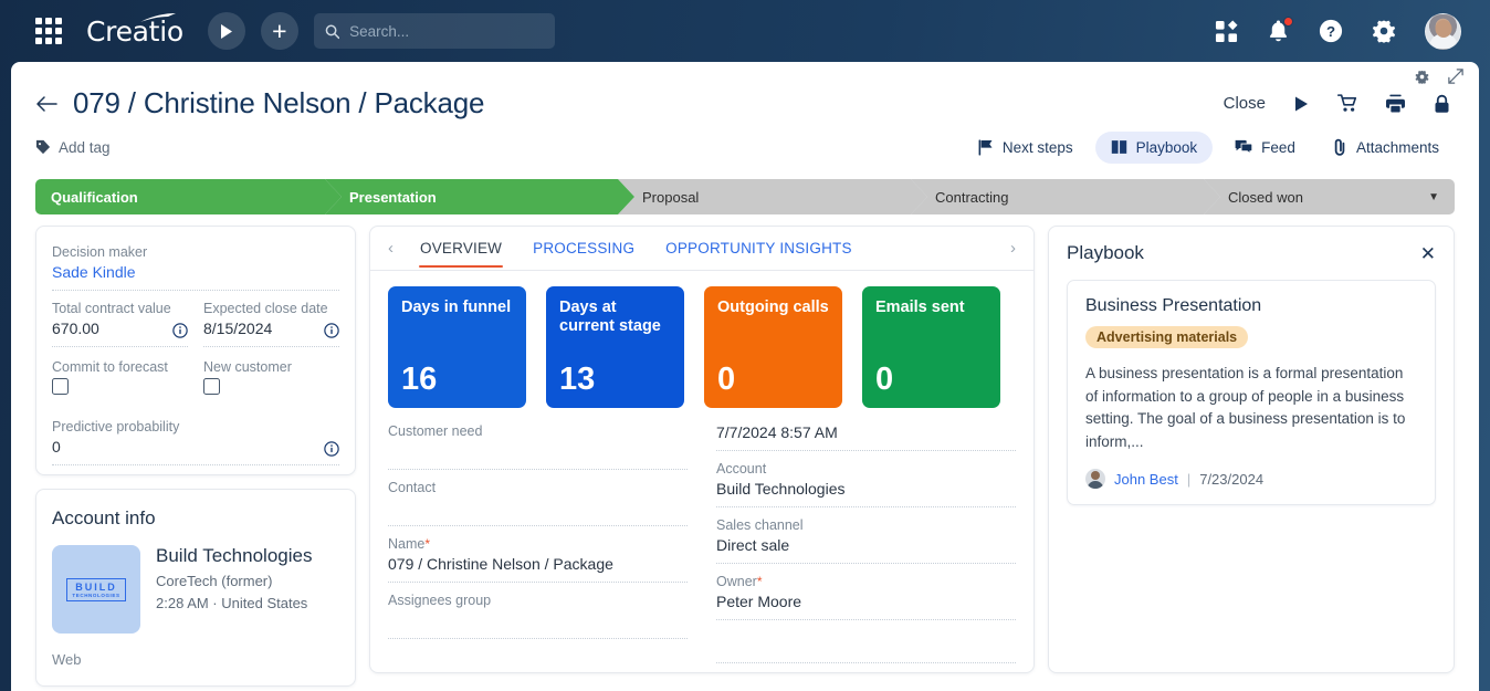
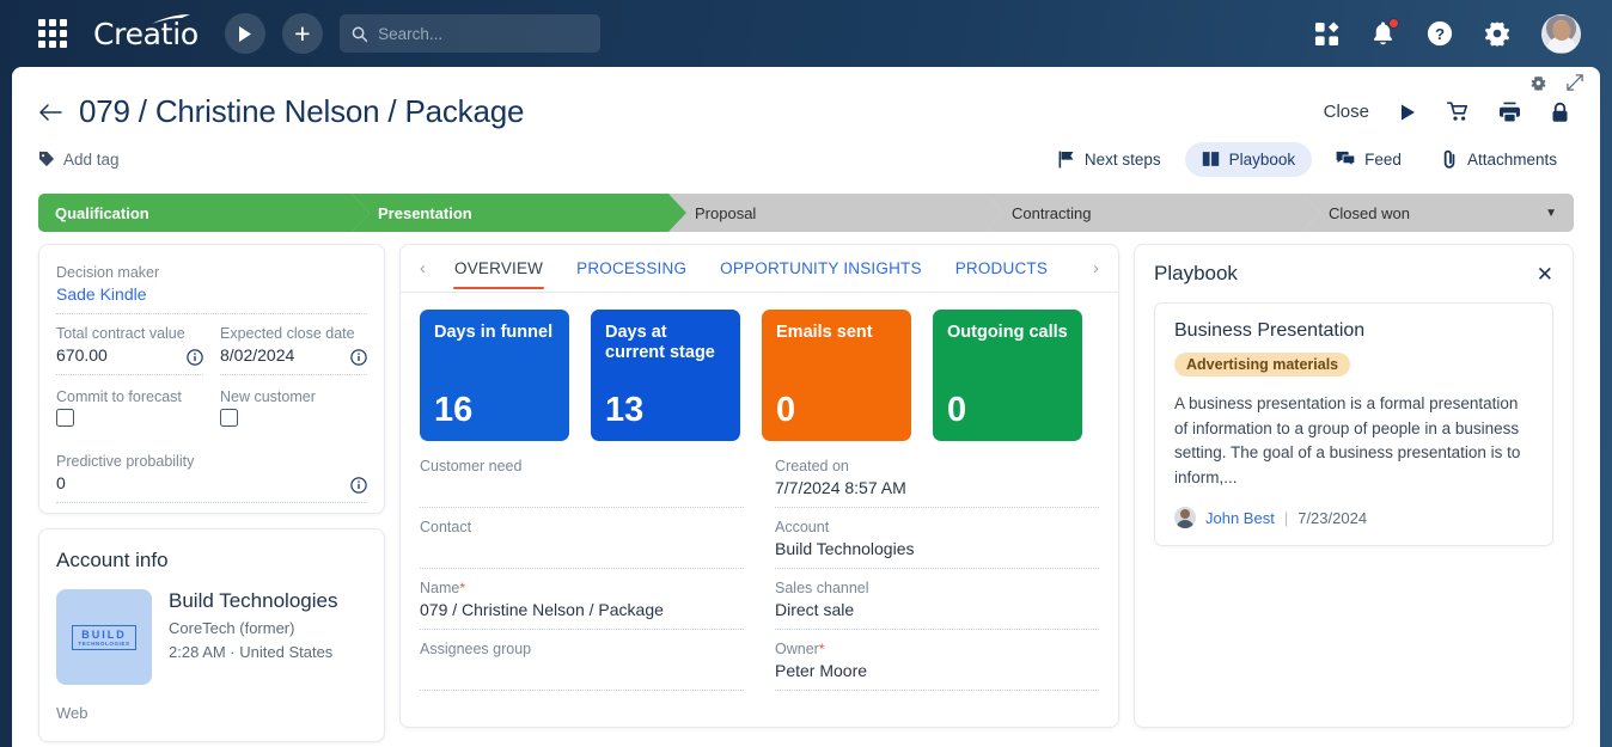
  Creatio
  +
  Search...
  ?
  079 / Christine Nelson / Package
  Close
  Add tag
  Next steps
  Playbook
  Feed
  Attachments
  Qualification
  Presentation
  Proposal
  Contracting
  Closed won
  ▼
  Decision maker
  Sade Kindle
  Total contract value
  670.00
  Expected close date
- 8/15/2024
+ 8/02/2024
  Commit to forecast
  New customer
  Predictive probability
  0
  Account info
  BUILD
  Build Technologies
  CoreTech (former)
  2:28 AM · United States
  Web
  ‹
  OVERVIEW
  PROCESSING
  OPPORTUNITY INSIGHTS
+ PRODUCTS
  ›
  Days in funnel
  16
  Days at current stage
  13
- Outgoing calls
+ Emails sent
  0
- Emails sent
+ Outgoing calls
  0
  Customer need
  Contact
  Name*
  079 / Christine Nelson / Package
  Assignees group
+ Created on
  7/7/2024 8:57 AM
  Account
  Build Technologies
  Sales channel
  Direct sale
  Owner*
  Peter Moore
  Playbook
  ✕
  Business Presentation
  Advertising materials
  A business presentation is a formal presentation of information to a group of people in a business setting. The goal of a business presentation is to inform,...
  John Best
  |
  7/23/2024
